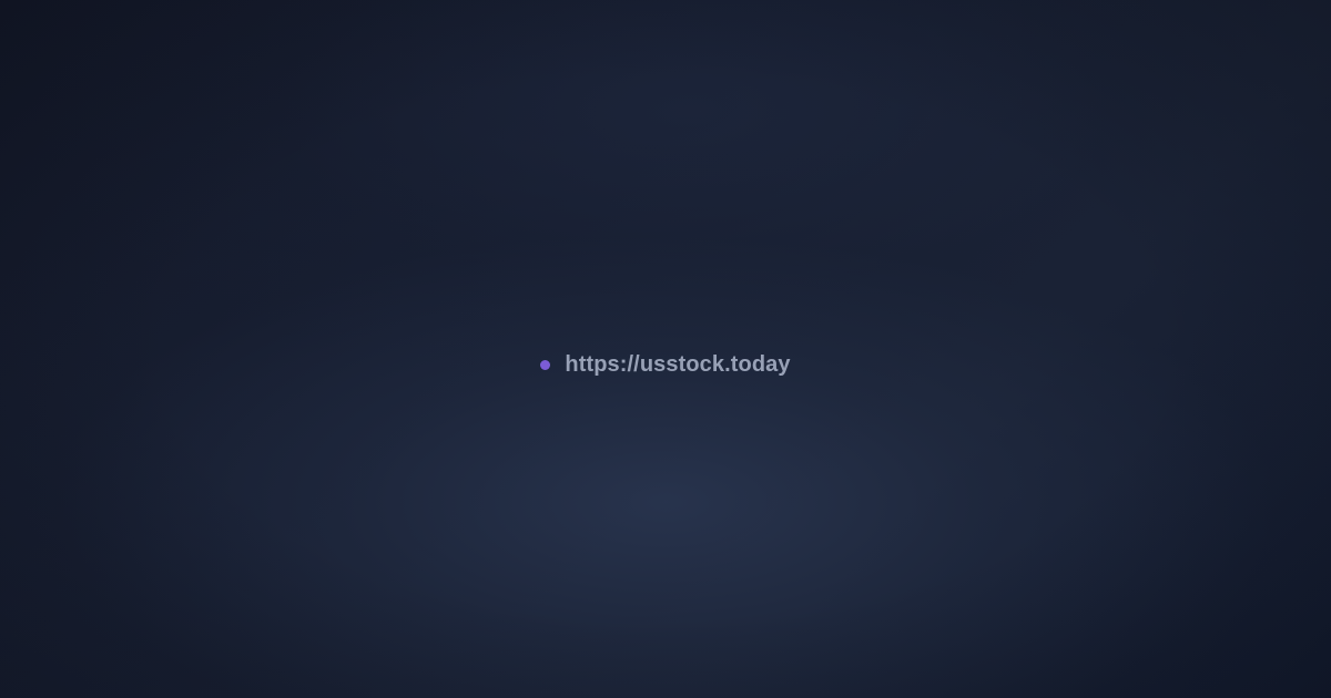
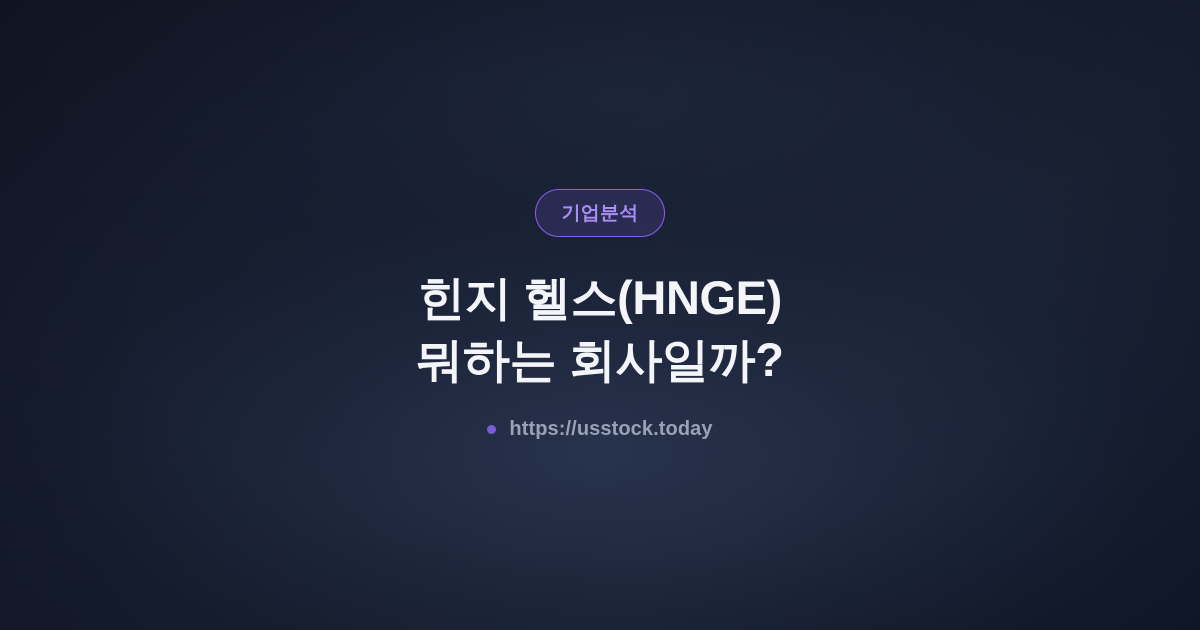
+ 기업분석
+ 힌지 헬스(HNGE)
+ 뭐하는 회사일까?
  https://usstock.today
